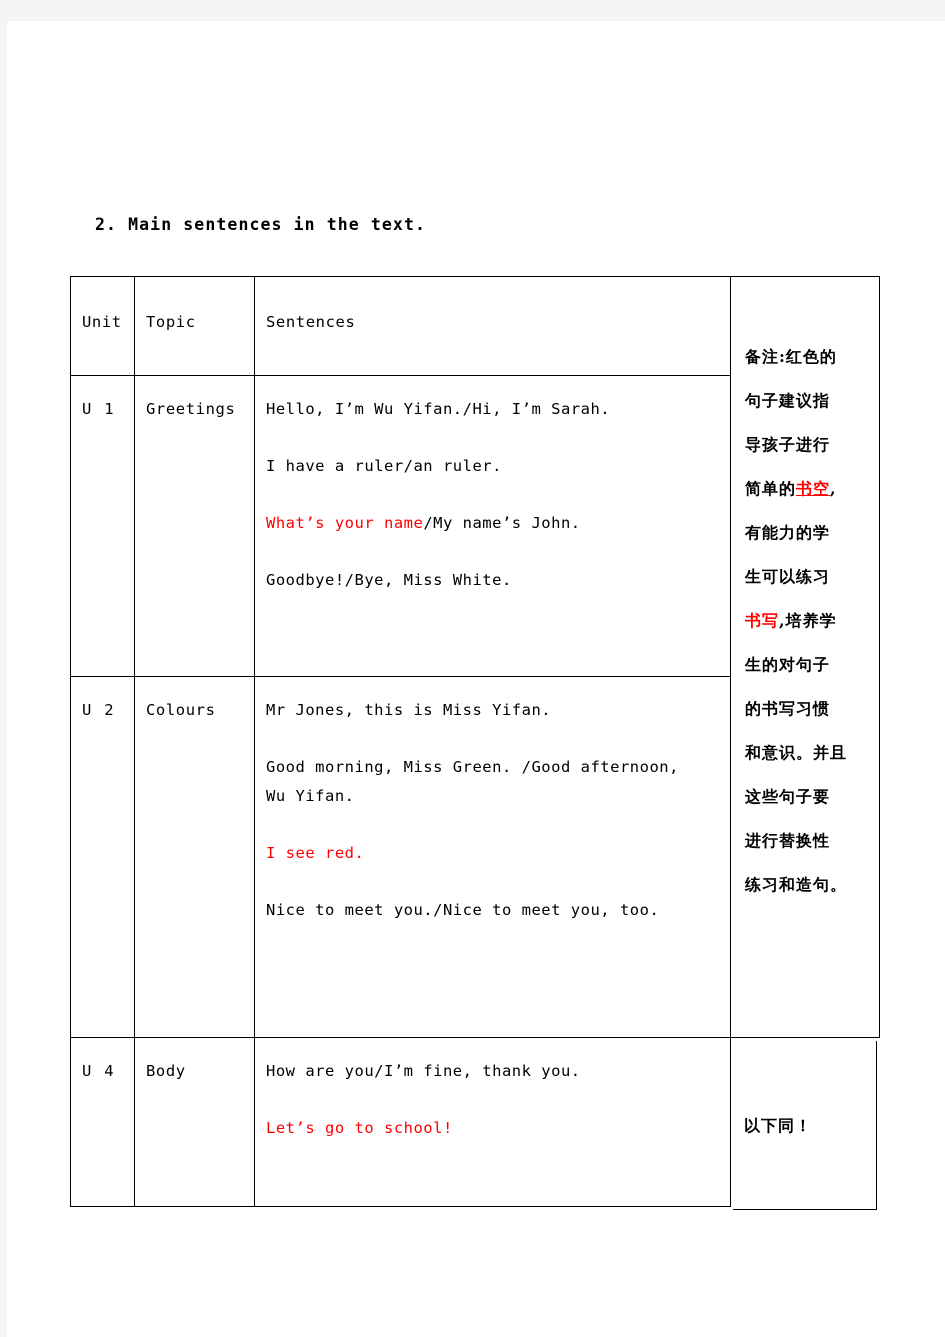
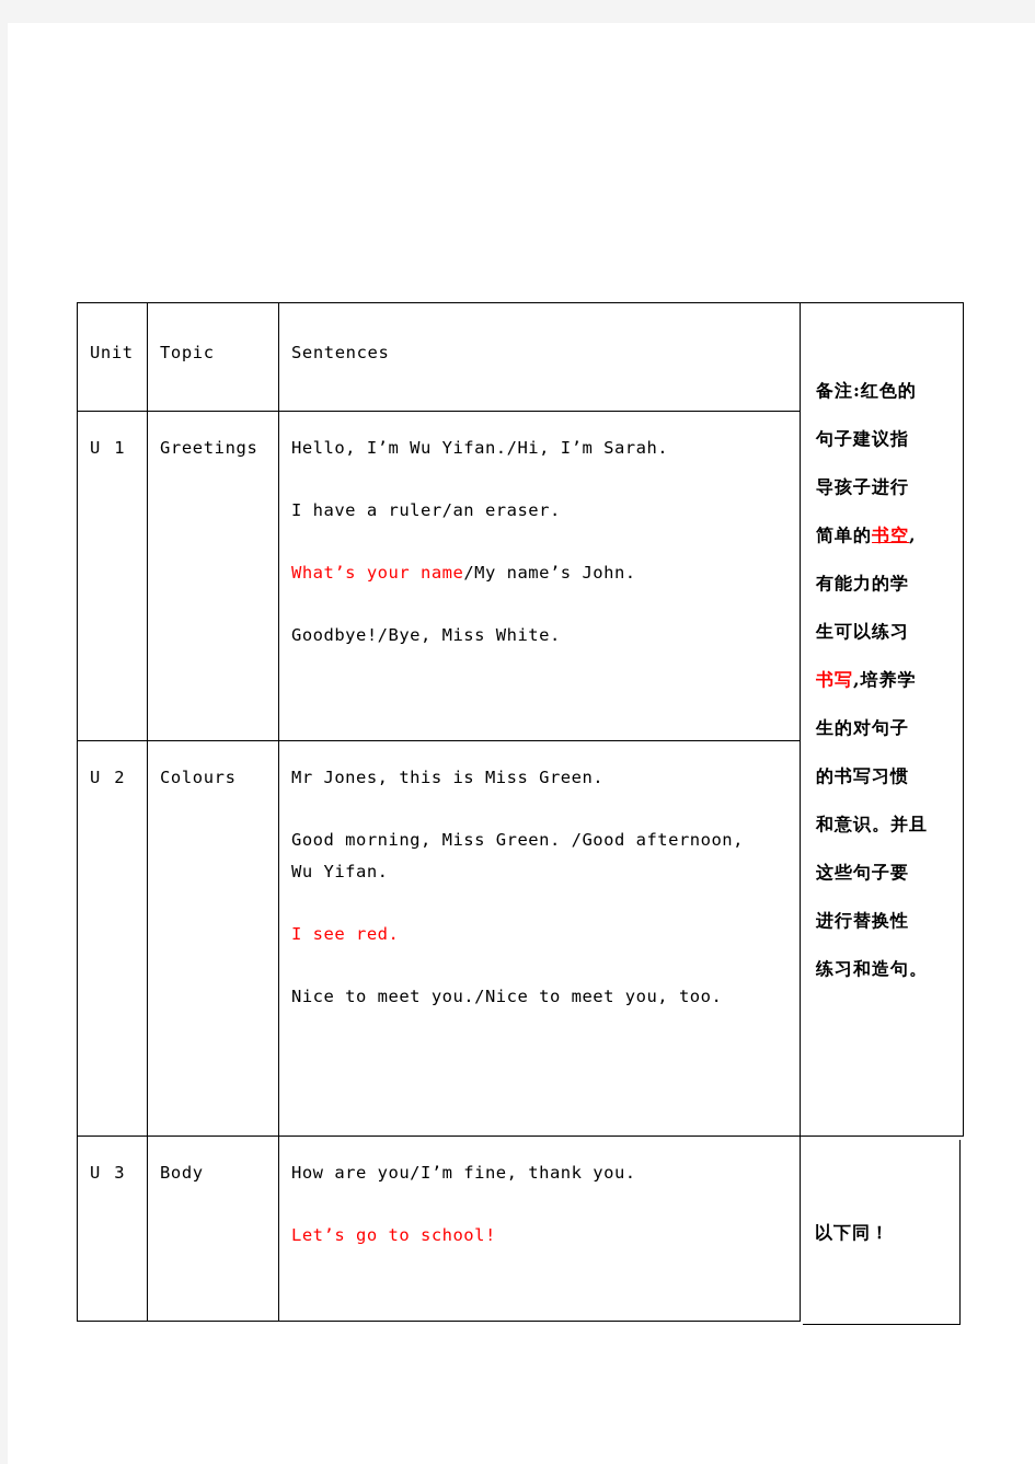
- 2. Main sentences in the text.
  Unit	Topic	Sentences	备注:红色的 句子建议指 导孩子进行 简单的书空, 有能力的学 生可以练习 书写,培养学 生的对句子 的书写习惯 和意识。并且 这些句子要 进行替换性 练习和造句。
- U 1	Greetings	Hello, I’m Wu Yifan./Hi, I’m Sarah. I have a ruler/an ruler. What’s your name/My name’s John. Goodbye!/Bye, Miss White.
+ U 1	Greetings	Hello, I’m Wu Yifan./Hi, I’m Sarah. I have a ruler/an eraser. What’s your name/My name’s John. Goodbye!/Bye, Miss White.
- U 2	Colours	Mr Jones, this is Miss Yifan. Good morning, Miss Green. /Good afternoon, Wu Yifan. I see red. Nice to meet you./Nice to meet you, too.
+ U 2	Colours	Mr Jones, this is Miss Green. Good morning, Miss Green. /Good afternoon, Wu Yifan. I see red. Nice to meet you./Nice to meet you, too.
- U 4	Body	How are you/I’m fine, thank you. Let’s go to school!
+ U 3	Body	How are you/I’m fine, thank you. Let’s go to school!
  以下同！
